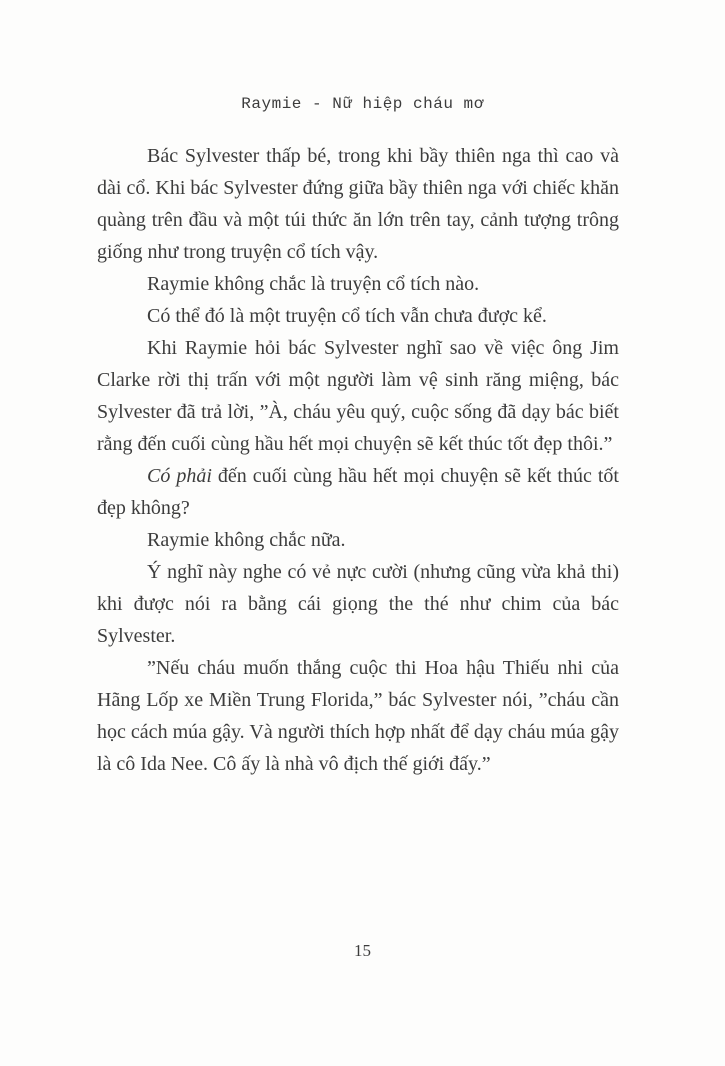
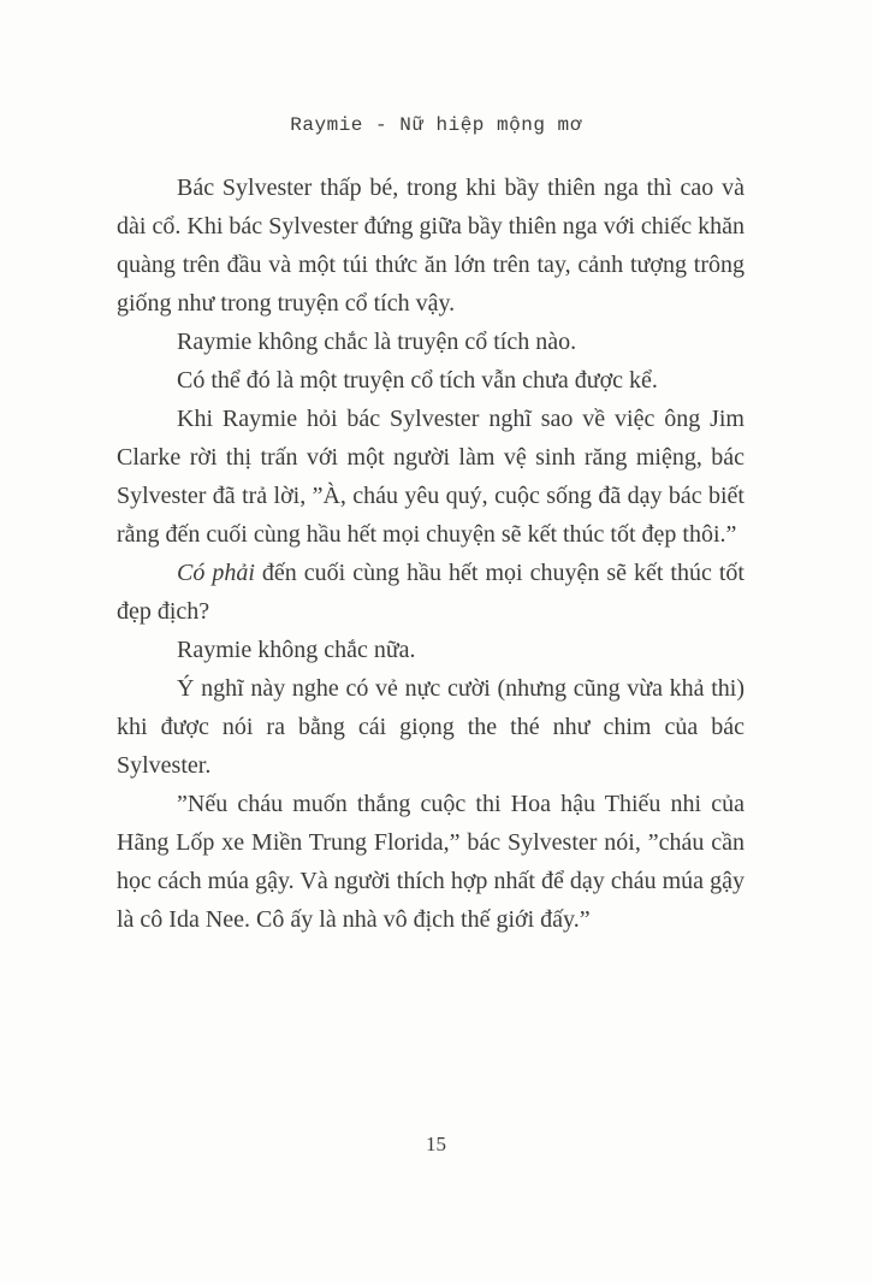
- Raymie - Nữ hiệp cháu mơ
+ Raymie - Nữ hiệp mộng mơ
  Bác Sylvester thấp bé, trong khi bầy thiên nga thì cao và dài cổ. Khi bác Sylvester đứng giữa bầy thiên nga với chiếc khăn quàng trên đầu và một túi thức ăn lớn trên tay, cảnh tượng trông giống như trong truyện cổ tích vậy.
  Raymie không chắc là truyện cổ tích nào.
  Có thể đó là một truyện cổ tích vẫn chưa được kể.
  Khi Raymie hỏi bác Sylvester nghĩ sao về việc ông Jim Clarke rời thị trấn với một người làm vệ sinh răng miệng, bác Sylvester đã trả lời, ”À, cháu yêu quý, cuộc sống đã dạy bác biết rằng đến cuối cùng hầu hết mọi chuyện sẽ kết thúc tốt đẹp thôi.”
- Có phải đến cuối cùng hầu hết mọi chuyện sẽ kết thúc tốt đẹp không?
+ Có phải đến cuối cùng hầu hết mọi chuyện sẽ kết thúc tốt đẹp địch?
  Raymie không chắc nữa.
  Ý nghĩ này nghe có vẻ nực cười (nhưng cũng vừa khả thi) khi được nói ra bằng cái giọng the thé như chim của bác Sylvester.
  ”Nếu cháu muốn thắng cuộc thi Hoa hậu Thiếu nhi của Hãng Lốp xe Miền Trung Florida,” bác Sylvester nói, ”cháu cần học cách múa gậy. Và người thích hợp nhất để dạy cháu múa gậy là cô Ida Nee. Cô ấy là nhà vô địch thế giới đấy.”
  15
